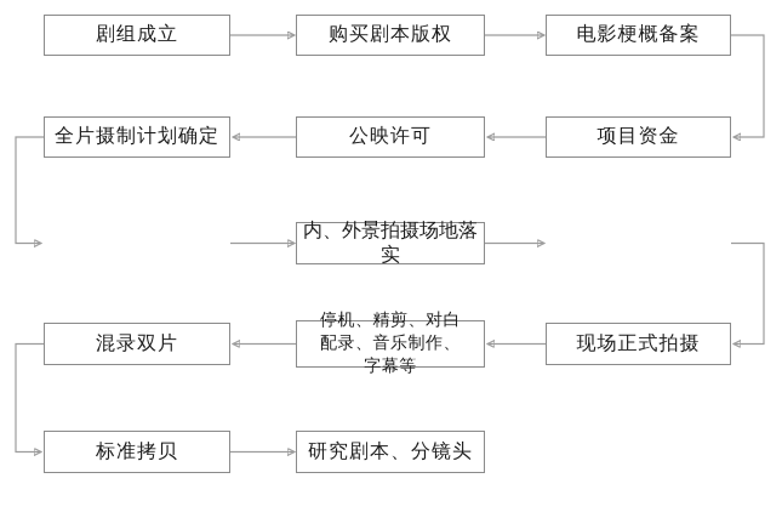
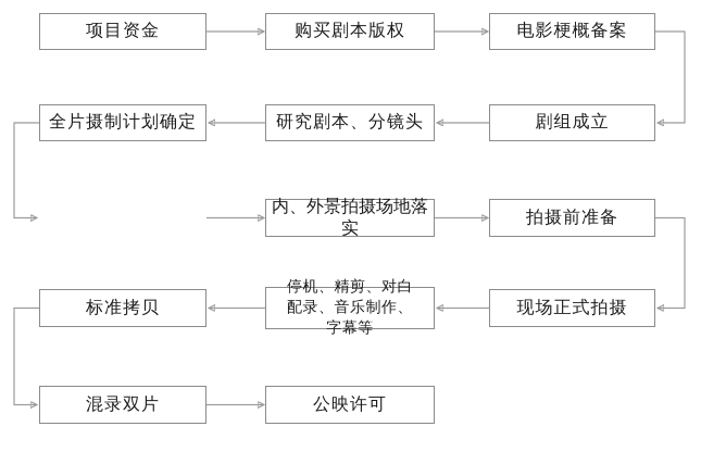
- 剧组成立
+ 项目资金
  购买剧本版权
  电影梗概备案
  全片摄制计划确定
- 公映许可
+ 研究剧本、分镜头
- 项目资金
+ 剧组成立
  内、外景拍摄场地落实
+ 拍摄前准备
- 混录双片
+ 标准拷贝
  停机、精剪、对白配录、音乐制作、字幕等
  现场正式拍摄
- 标准拷贝
+ 混录双片
- 研究剧本、分镜头
+ 公映许可
